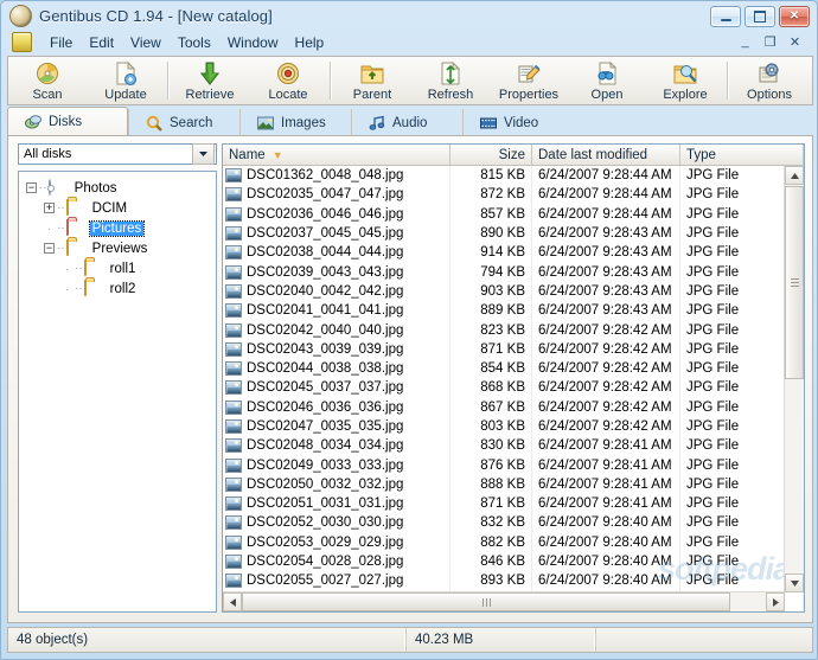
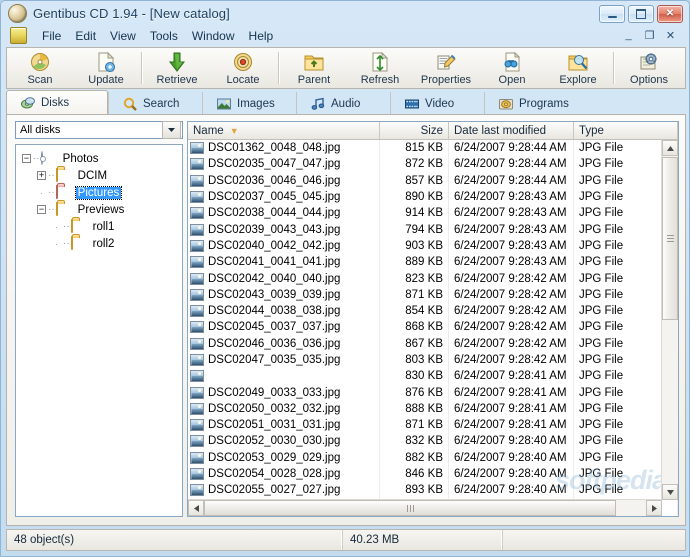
  Gentibus CD 1.94 - [New catalog]
  ✕
  File
  Edit
  View
  Tools
  Window
  Help
  _
  ❐
  ✕
  Scan
  Update
  Retrieve
  Locate
  Parent
  Refresh
  Properties
  Open
  Explore
  Options
  Disks
  Search
  Images
  Audio
  Video
+ Programs
  All disks
  −
  ··
  Photos
  +
  ··
  DCIM
  ·
  ··
  Pictures
  −
  ··
  Previews
  ·
  ··
  roll1
  ·
  ··
  roll2
  Name
  ▼
  Size
  Date last modified
  Type
  DSC01362_0048_048.jpg
  815 KB
  6/24/2007 9:28:44 AM
  JPG File
  DSC02035_0047_047.jpg
  872 KB
  6/24/2007 9:28:44 AM
  JPG File
  DSC02036_0046_046.jpg
  857 KB
  6/24/2007 9:28:44 AM
  JPG File
  DSC02037_0045_045.jpg
  890 KB
  6/24/2007 9:28:43 AM
  JPG File
  DSC02038_0044_044.jpg
  914 KB
  6/24/2007 9:28:43 AM
  JPG File
  DSC02039_0043_043.jpg
  794 KB
  6/24/2007 9:28:43 AM
  JPG File
  DSC02040_0042_042.jpg
  903 KB
  6/24/2007 9:28:43 AM
  JPG File
  DSC02041_0041_041.jpg
  889 KB
  6/24/2007 9:28:43 AM
  JPG File
  DSC02042_0040_040.jpg
  823 KB
  6/24/2007 9:28:42 AM
  JPG File
  DSC02043_0039_039.jpg
  871 KB
  6/24/2007 9:28:42 AM
  JPG File
  DSC02044_0038_038.jpg
  854 KB
  6/24/2007 9:28:42 AM
  JPG File
  DSC02045_0037_037.jpg
  868 KB
  6/24/2007 9:28:42 AM
  JPG File
  DSC02046_0036_036.jpg
  867 KB
  6/24/2007 9:28:42 AM
  JPG File
  DSC02047_0035_035.jpg
  803 KB
  6/24/2007 9:28:42 AM
  JPG File
- DSC02048_0034_034.jpg
  830 KB
  6/24/2007 9:28:41 AM
  JPG File
  DSC02049_0033_033.jpg
  876 KB
  6/24/2007 9:28:41 AM
  JPG File
  DSC02050_0032_032.jpg
  888 KB
  6/24/2007 9:28:41 AM
  JPG File
  DSC02051_0031_031.jpg
  871 KB
  6/24/2007 9:28:41 AM
  JPG File
  DSC02052_0030_030.jpg
  832 KB
  6/24/2007 9:28:40 AM
  JPG File
  DSC02053_0029_029.jpg
  882 KB
  6/24/2007 9:28:40 AM
  JPG File
  DSC02054_0028_028.jpg
  846 KB
  6/24/2007 9:28:40 AM
  JPG File
  DSC02055_0027_027.jpg
  893 KB
  6/24/2007 9:28:40 AM
  JPG File
  softpedia
  48 object(s)
  40.23 MB
